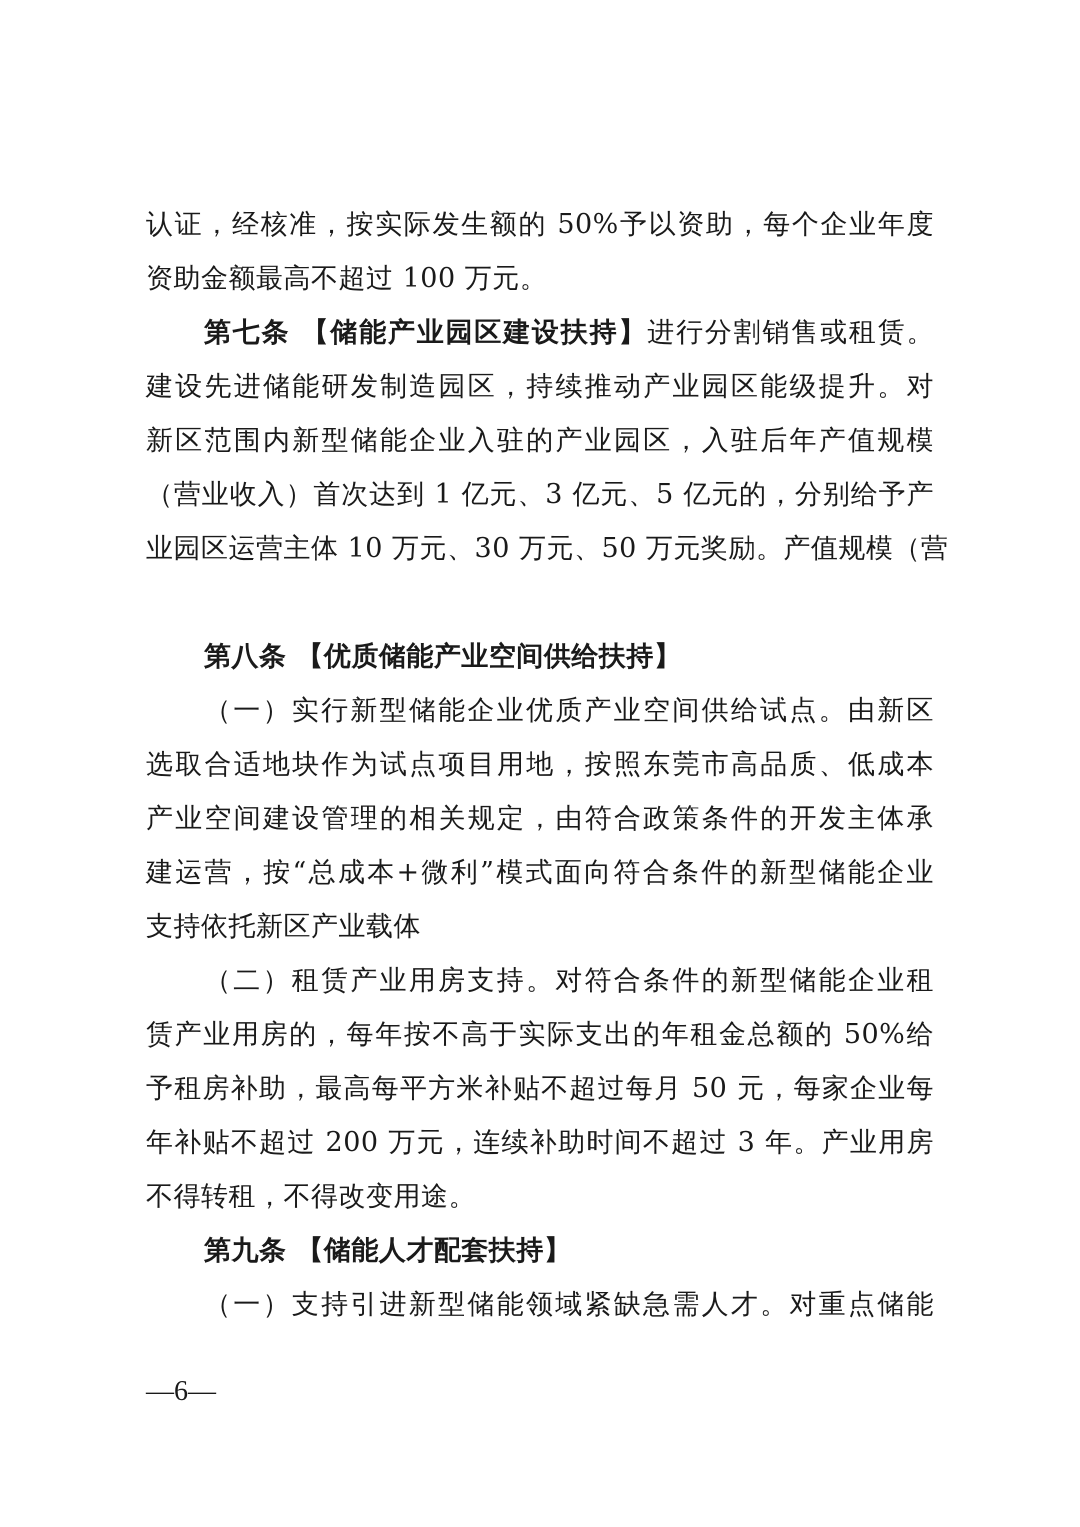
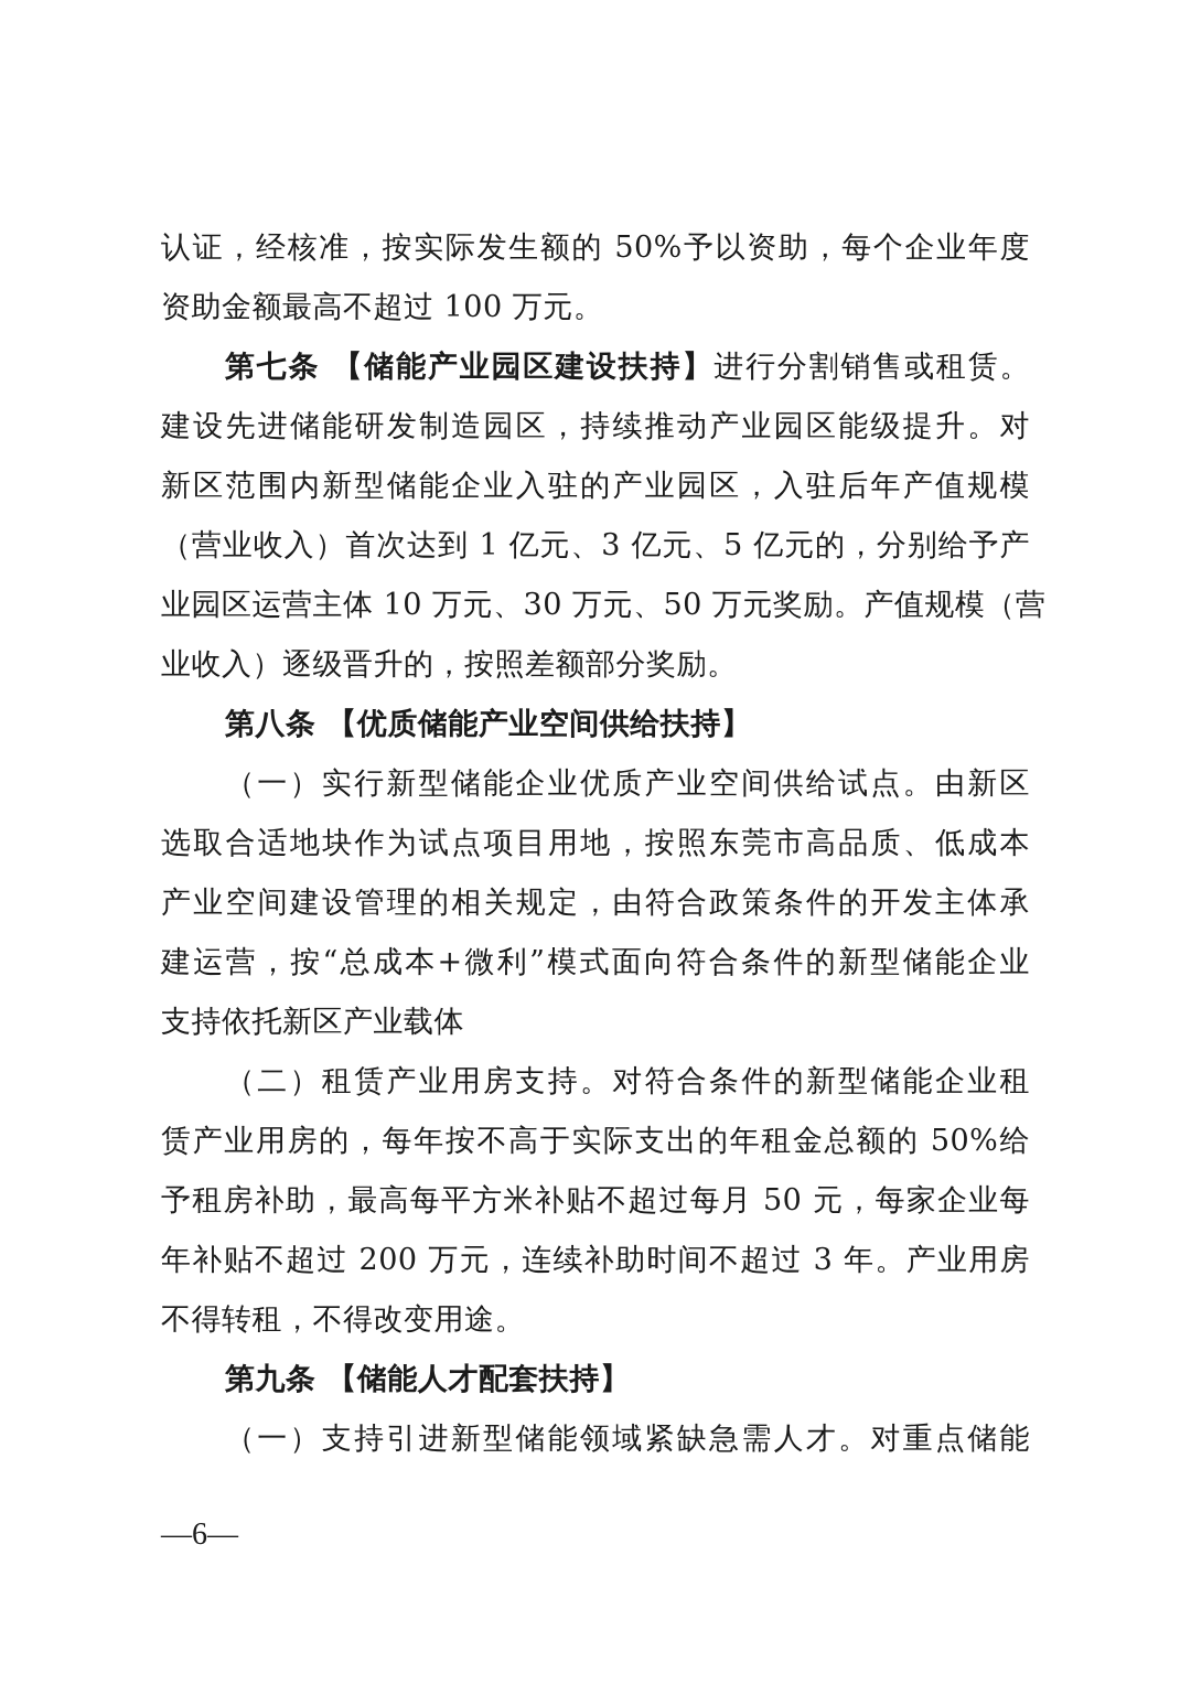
  认证，经核准，按实际发生额的 50%予以资助，每个企业年度
  资助金额最高不超过 100 万元。
  第七条 【储能产业园区建设扶持】进行分割销售或租赁。
  建设先进储能研发制造园区，持续推动产业园区能级提升。对
  新区范围内新型储能企业入驻的产业园区，入驻后年产值规模
  （营业收入）首次达到 1 亿元、3 亿元、5 亿元的，分别给予产
  业园区运营主体 10 万元、30 万元、50 万元奖励。产值规模（营
+ 业收入）逐级晋升的，按照差额部分奖励。
  第八条 【优质储能产业空间供给扶持】
  （一）实行新型储能企业优质产业空间供给试点。由新区
  选取合适地块作为试点项目用地，按照东莞市高品质、低成本
  产业空间建设管理的相关规定，由符合政策条件的开发主体承
  建运营，按“总成本+微利”模式面向符合条件的新型储能企业
  支持依托新区产业载体
  （二）租赁产业用房支持。对符合条件的新型储能企业租
  赁产业用房的，每年按不高于实际支出的年租金总额的 50%给
  予租房补助，最高每平方米补贴不超过每月 50 元，每家企业每
  年补贴不超过 200 万元，连续补助时间不超过 3 年。产业用房
  不得转租，不得改变用途。
  第九条 【储能人才配套扶持】
  （一）支持引进新型储能领域紧缺急需人才。对重点储能
  —6—
